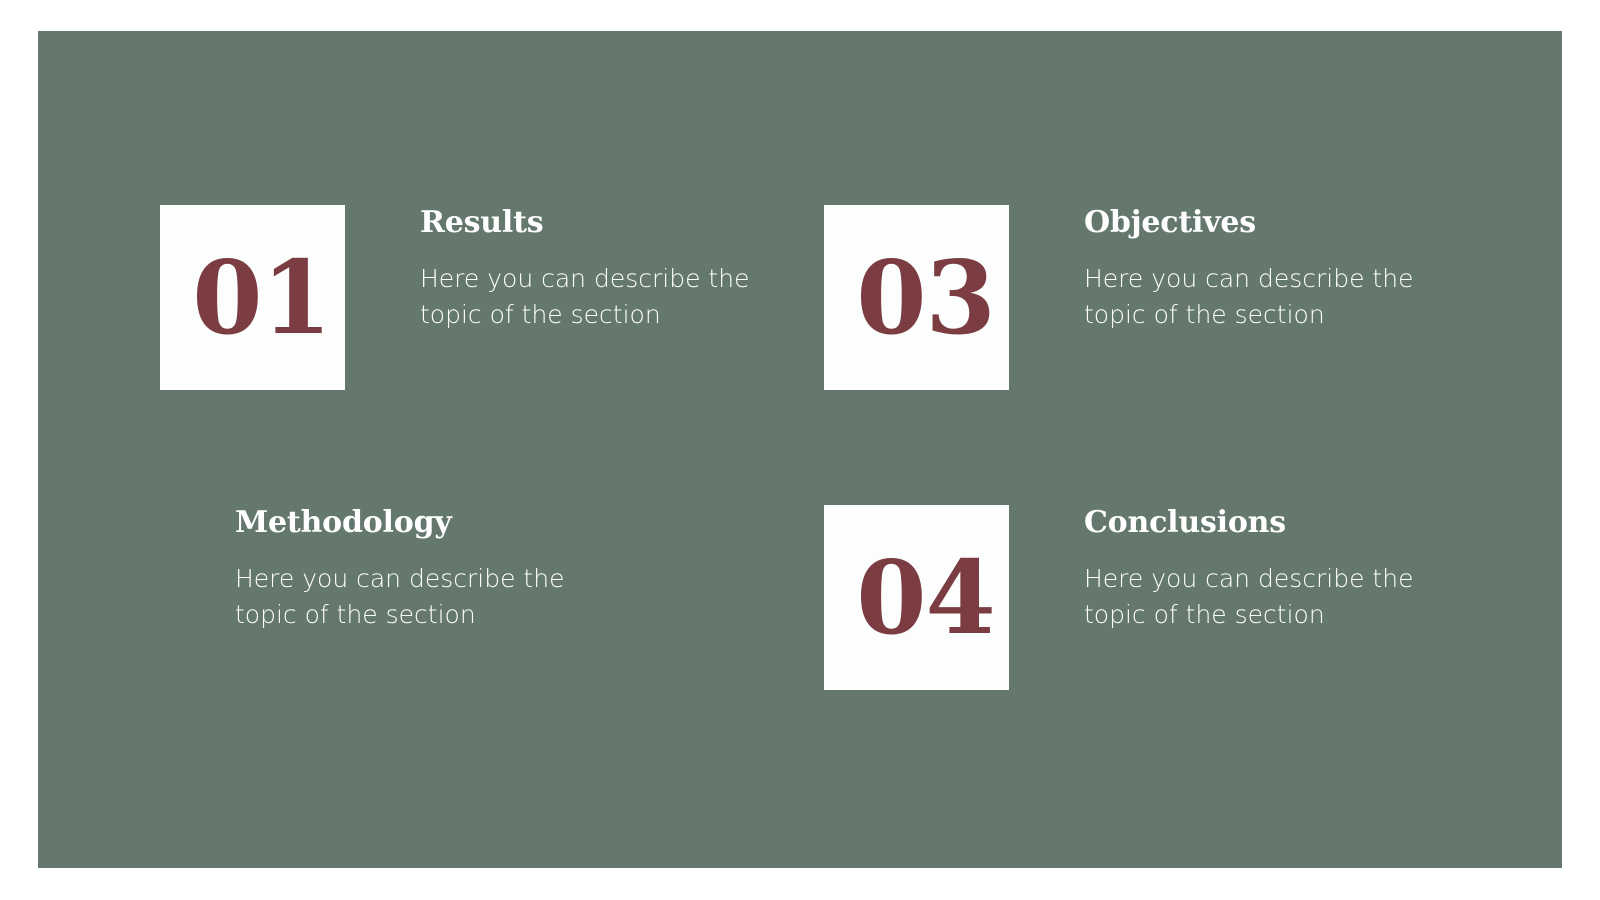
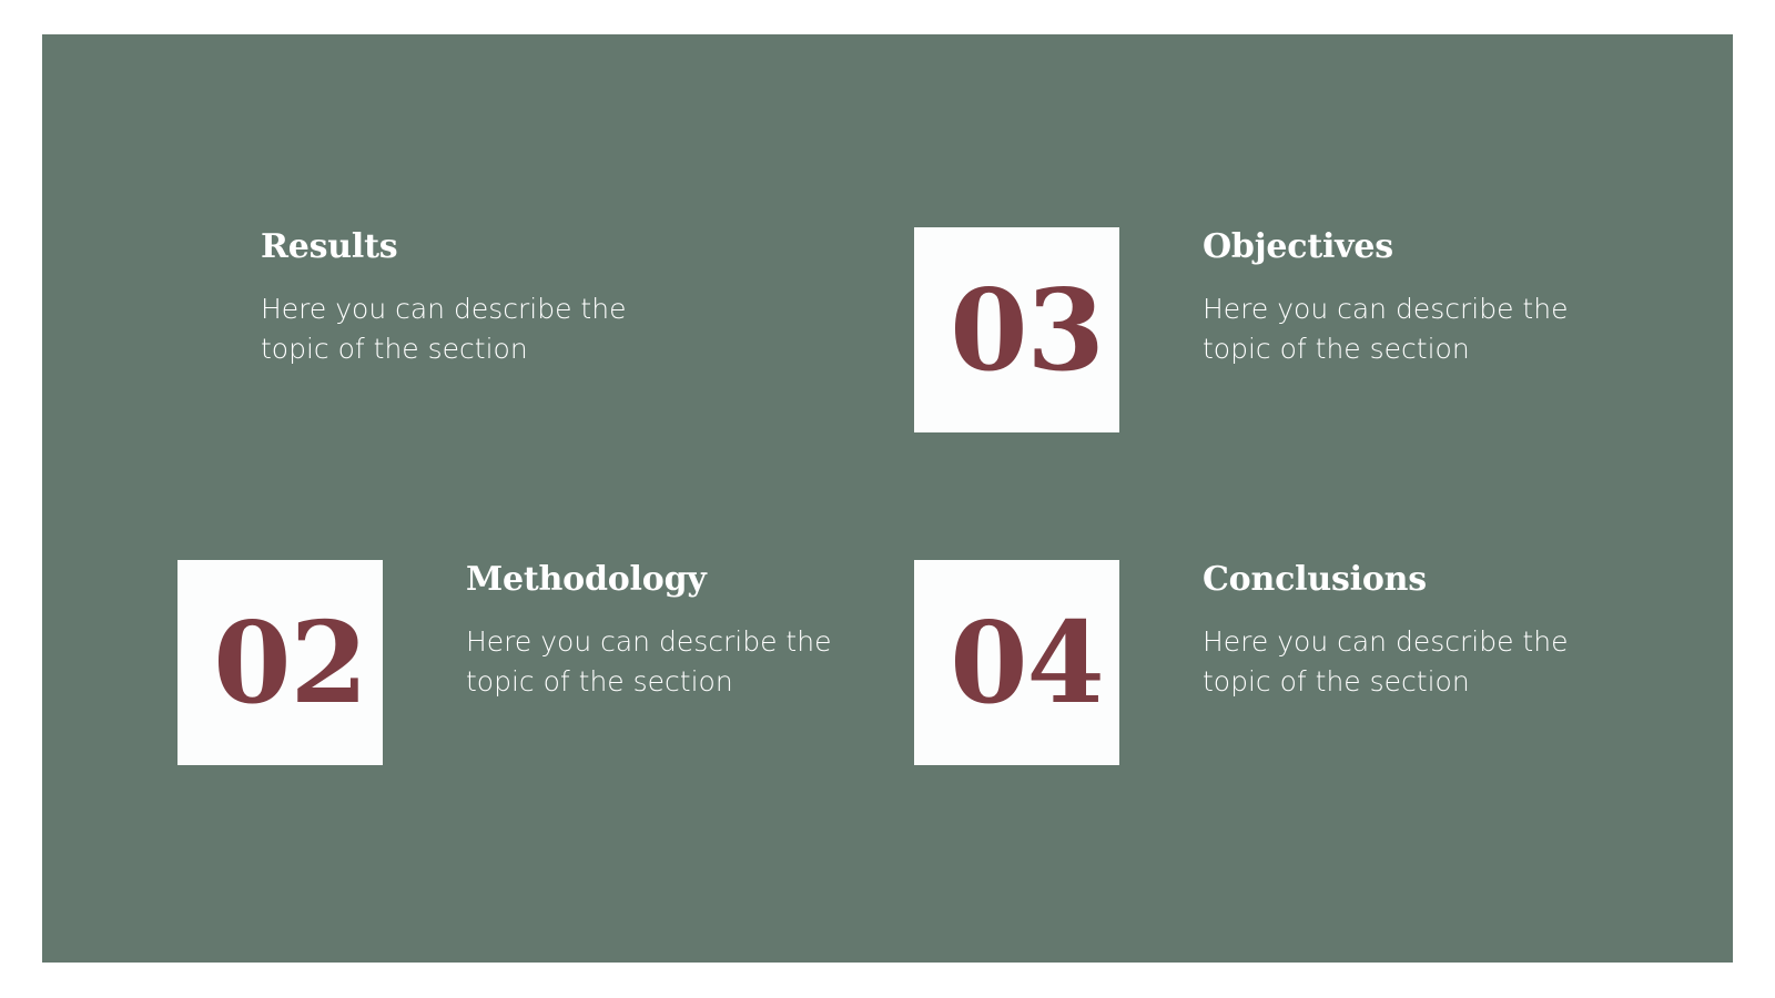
- 01
  Results
  Here you can describe the topic of the section
  03
  Objectives
  Here you can describe the topic of the section
+ 02
  Methodology
  Here you can describe the topic of the section
  04
  Conclusions
  Here you can describe the topic of the section
